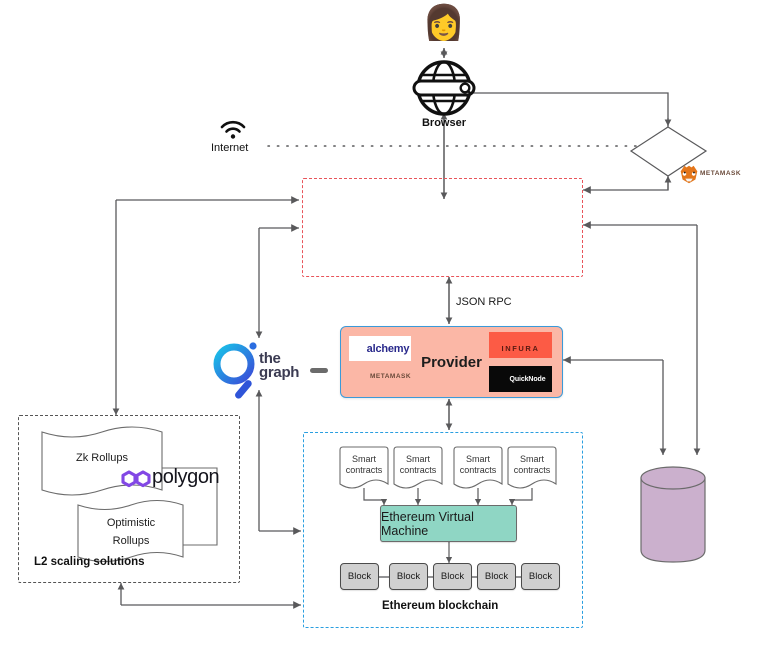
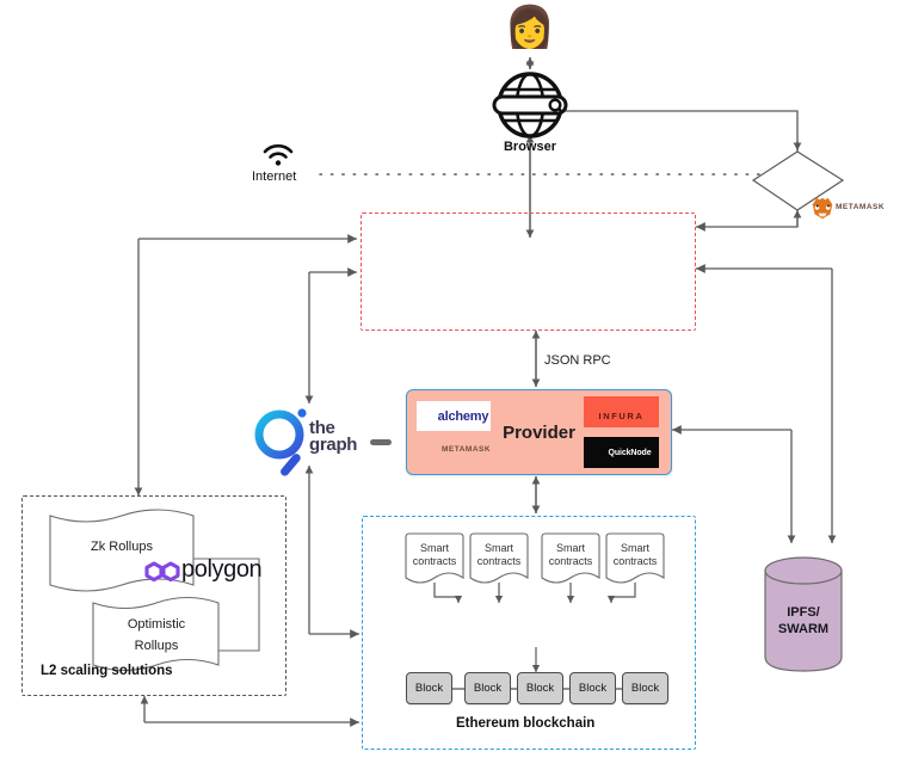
  👩
  Browser
  Internet
  JSON RPC
  Provider
  alchemy
  INFURA
  the
  graph
  L2 scaling solutions
  Zk Rollups
  Optimistic
  Rollups
  polygon
  Smart
  contracts
  Smart
  contracts
  Smart
  contracts
  Smart
  contracts
- Ethereum Virtual Machine
  Block
  Block
  Block
  Block
  Block
  Ethereum blockchain
+ IPFS/
+ SWARM
